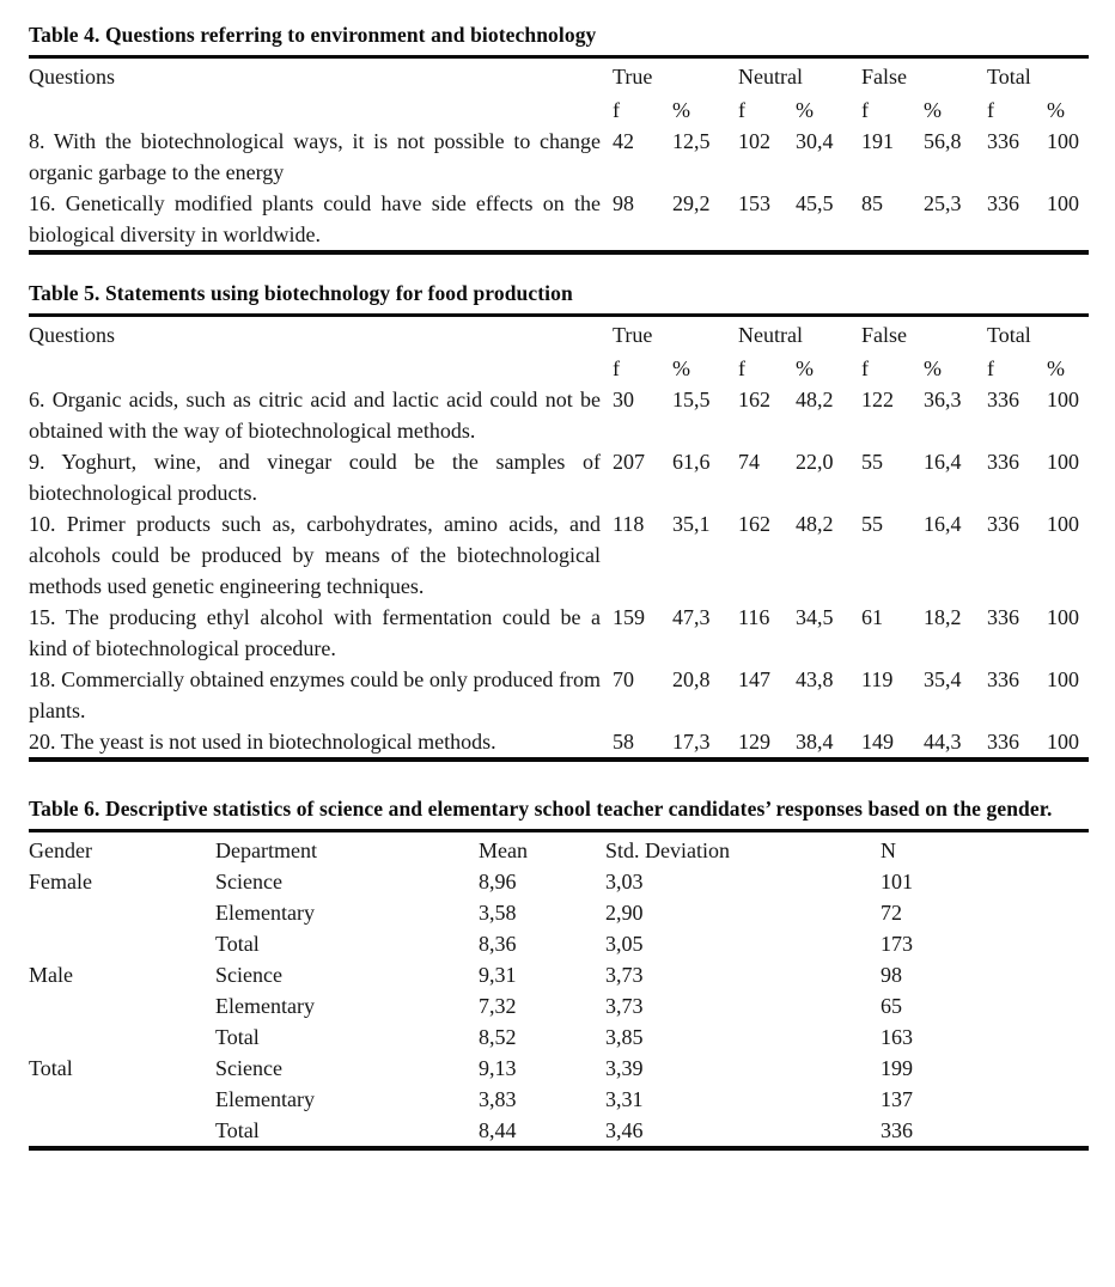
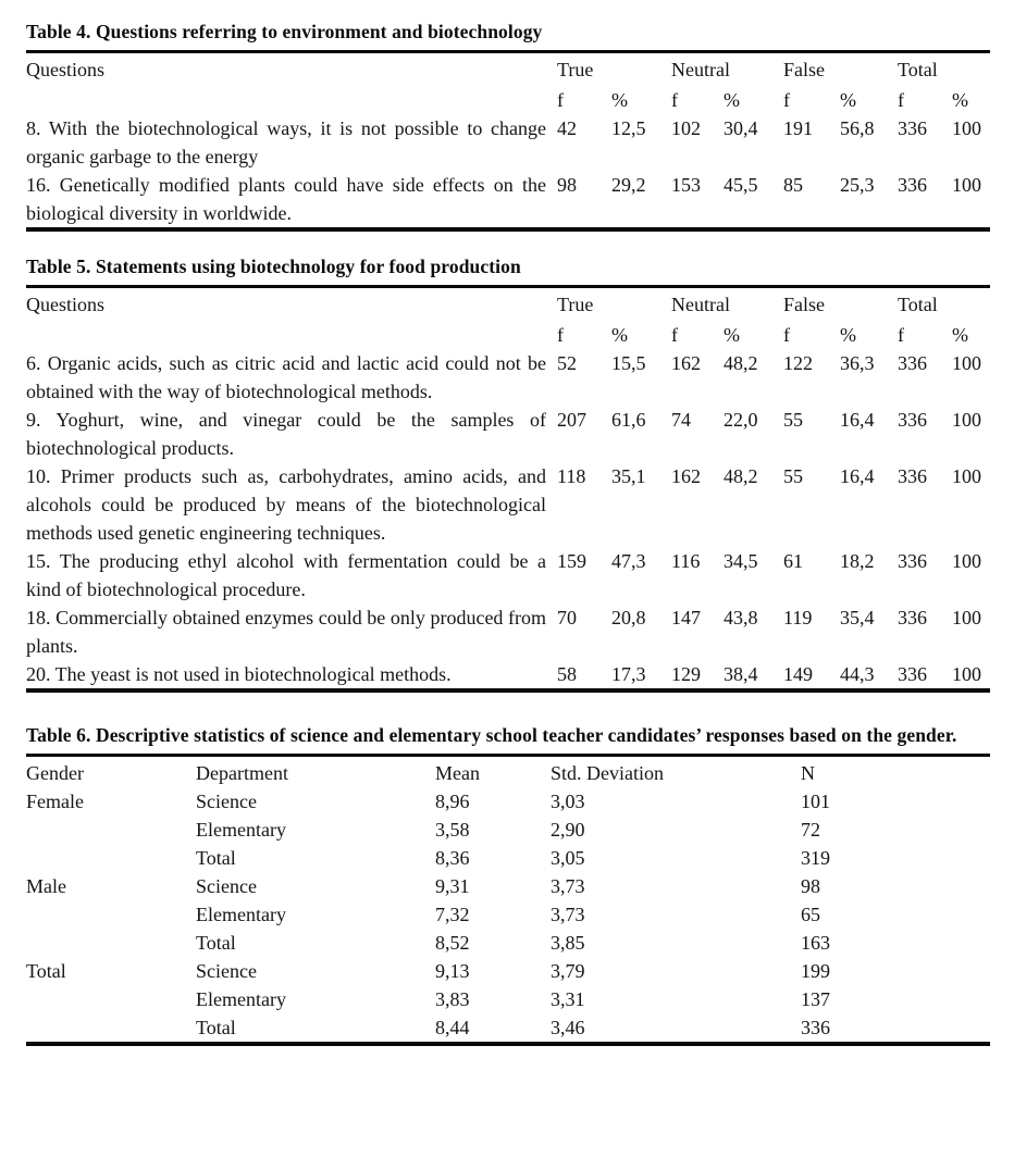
  Table 4. Questions referring to environment and biotechnology
  Questions	True	Neutral	False	Total
  	f	%	f	%	f	%	f	%
  8. With the biotechnological ways, it is not possible to change organic garbage to the energy	42	12,5	102	30,4	191	56,8	336	100
  16. Genetically modified plants could have side effects on the biological diversity in worldwide.	98	29,2	153	45,5	85	25,3	336	100
  Table 5. Statements using biotechnology for food production
  Questions	True	Neutral	False	Total
  	f	%	f	%	f	%	f	%
- 6. Organic acids, such as citric acid and lactic acid could not be obtained with the way of biotechnological methods.	30	15,5	162	48,2	122	36,3	336	100
+ 6. Organic acids, such as citric acid and lactic acid could not be obtained with the way of biotechnological methods.	52	15,5	162	48,2	122	36,3	336	100
  9. Yoghurt, wine, and vinegar could be the samples of biotechnological products.	207	61,6	74	22,0	55	16,4	336	100
  10. Primer products such as, carbohydrates, amino acids, and alcohols could be produced by means of the biotechnological methods used genetic engineering techniques.	118	35,1	162	48,2	55	16,4	336	100
  15. The producing ethyl alcohol with fermentation could be a kind of biotechnological procedure.	159	47,3	116	34,5	61	18,2	336	100
  18. Commercially obtained enzymes could be only produced from plants.	70	20,8	147	43,8	119	35,4	336	100
  20. The yeast is not used in biotechnological methods.	58	17,3	129	38,4	149	44,3	336	100
  Table 6. Descriptive statistics of science and elementary school teacher candidates’ responses based on the gender.
  Gender	Department	Mean	Std. Deviation	N
  Female	Science	8,96	3,03	101
  	Elementary	3,58	2,90	72
- 	Total	8,36	3,05	173
+ 	Total	8,36	3,05	319
  Male	Science	9,31	3,73	98
  	Elementary	7,32	3,73	65
  	Total	8,52	3,85	163
- Total	Science	9,13	3,39	199
+ Total	Science	9,13	3,79	199
  	Elementary	3,83	3,31	137
  	Total	8,44	3,46	336
